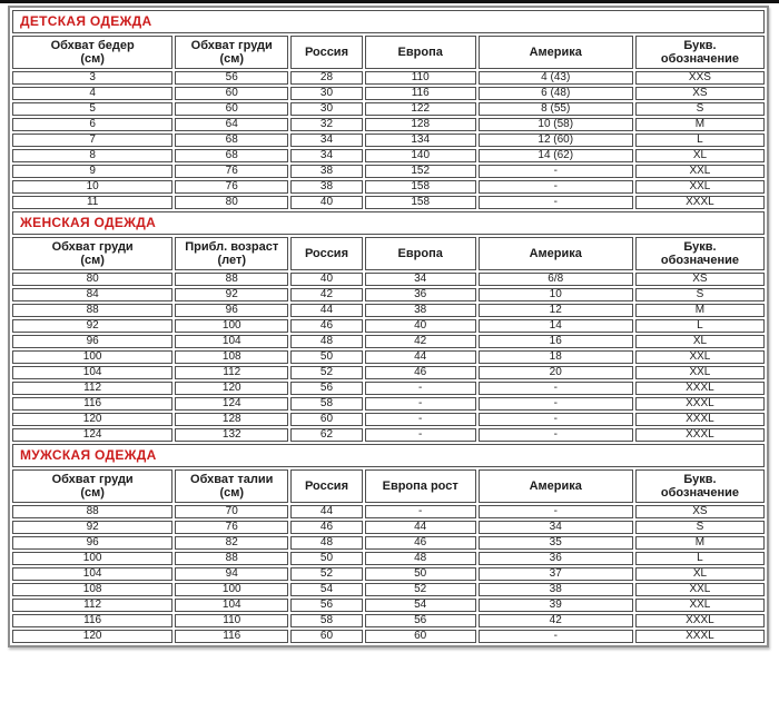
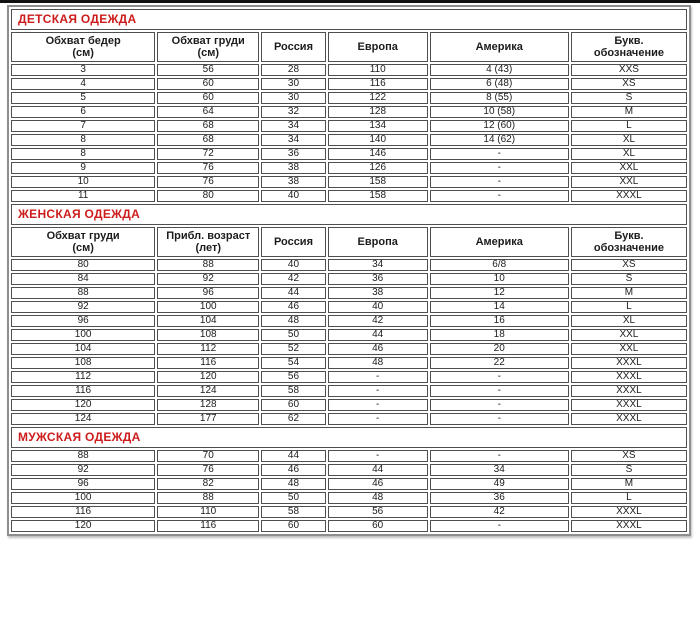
  ДЕТСКАЯ ОДЕЖДА
  Обхват бедер (см)	Обхват груди (см)	Россия	Европа	Америка	Букв. обозначение
  3	56	28	110	4 (43)	XXS
  4	60	30	116	6 (48)	XS
  5	60	30	122	8 (55)	S
  6	64	32	128	10 (58)	M
  7	68	34	134	12 (60)	L
  8	68	34	140	14 (62)	XL
+ 8	72	36	146	-	XL
- 9	76	38	152	-	XXL
+ 9	76	38	126	-	XXL
  10	76	38	158	-	XXL
  11	80	40	158	-	XXXL
  ЖЕНСКАЯ ОДЕЖДА
  Обхват груди (см)	Прибл. возраст (лет)	Россия	Европа	Америка	Букв. обозначение
  80	88	40	34	6/8	XS
  84	92	42	36	10	S
  88	96	44	38	12	M
  92	100	46	40	14	L
  96	104	48	42	16	XL
  100	108	50	44	18	XXL
  104	112	52	46	20	XXL
+ 108	116	54	48	22	XXXL
  112	120	56	-	-	XXXL
  116	124	58	-	-	XXXL
  120	128	60	-	-	XXXL
- 124	132	62	-	-	XXXL
+ 124	177	62	-	-	XXXL
  МУЖСКАЯ ОДЕЖДА
- Обхват груди (см)	Обхват талии (см)	Россия	Европа рост	Америка	Букв. обозначение
  88	70	44	-	-	XS
  92	76	46	44	34	S
- 96	82	48	46	35	M
+ 96	82	48	46	49	M
  100	88	50	48	36	L
- 104	94	52	50	37	XL
- 108	100	54	52	38	XXL
- 112	104	56	54	39	XXL
  116	110	58	56	42	XXXL
  120	116	60	60	-	XXXL
